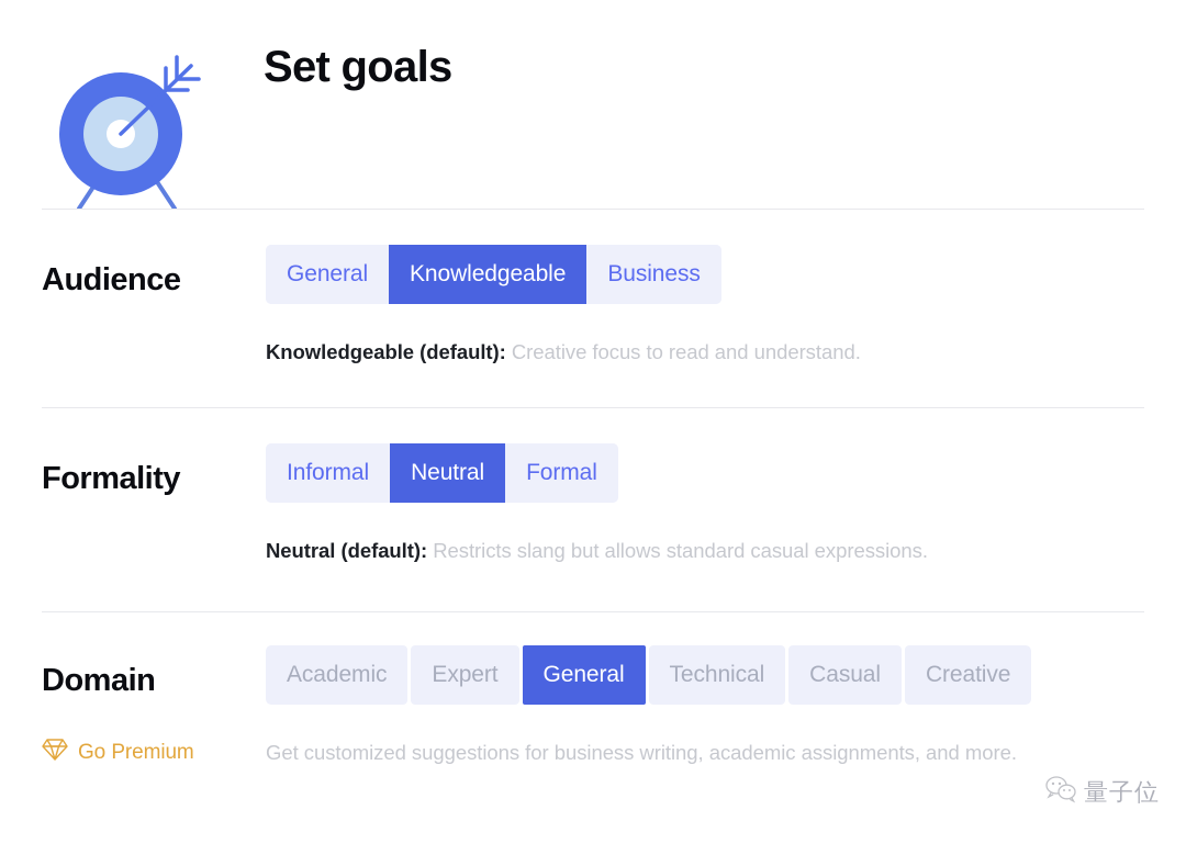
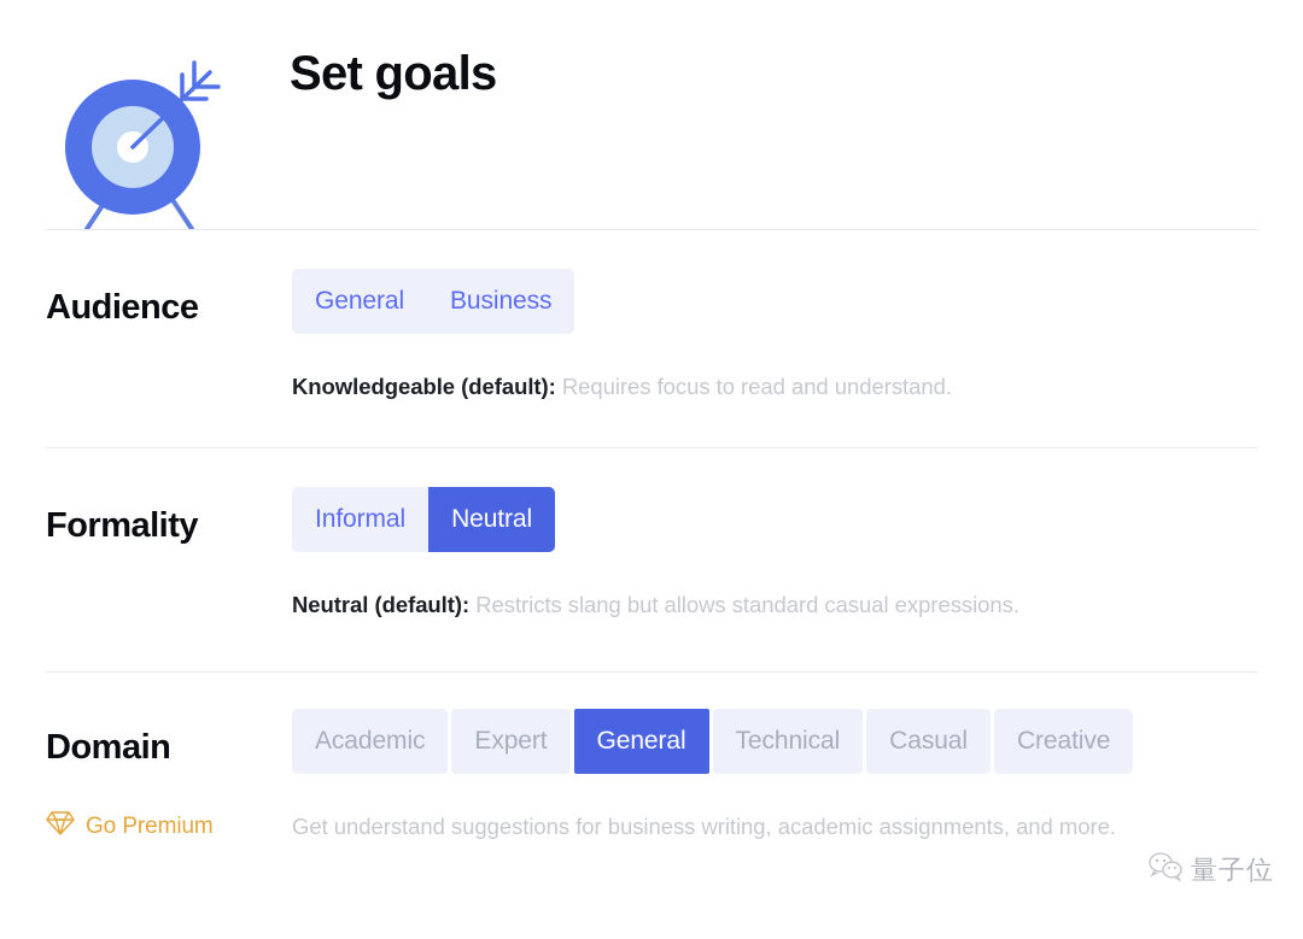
  Set goals
  Audience
  General
- Knowledgeable
  Business
- Knowledgeable (default): Creative focus to read and understand.
+ Knowledgeable (default): Requires focus to read and understand.
  Formality
  Informal
  Neutral
- Formal
  Neutral (default): Restricts slang but allows standard casual expressions.
  Domain
  Academic
  Expert
  General
  Technical
  Casual
  Creative
  Go Premium
- Get customized suggestions for business writing, academic assignments, and more.
+ Get understand suggestions for business writing, academic assignments, and more.
  量子位
